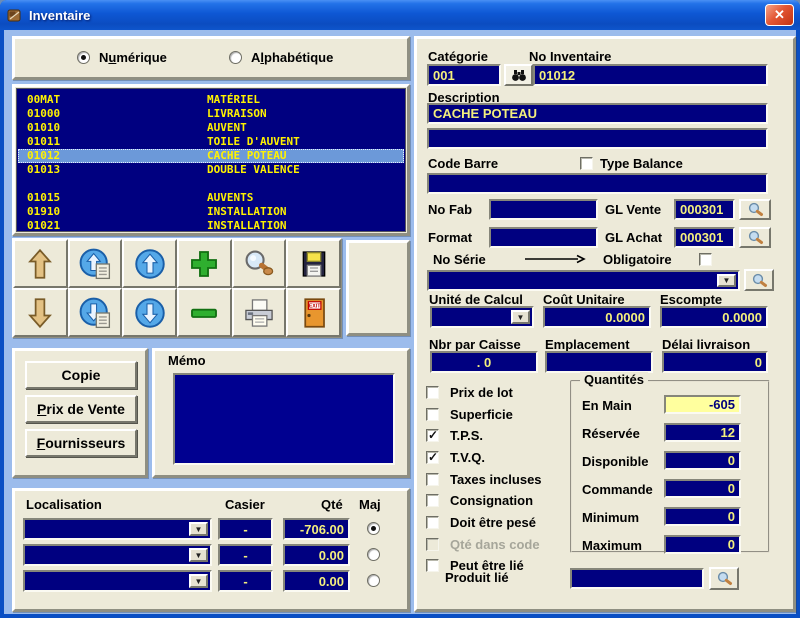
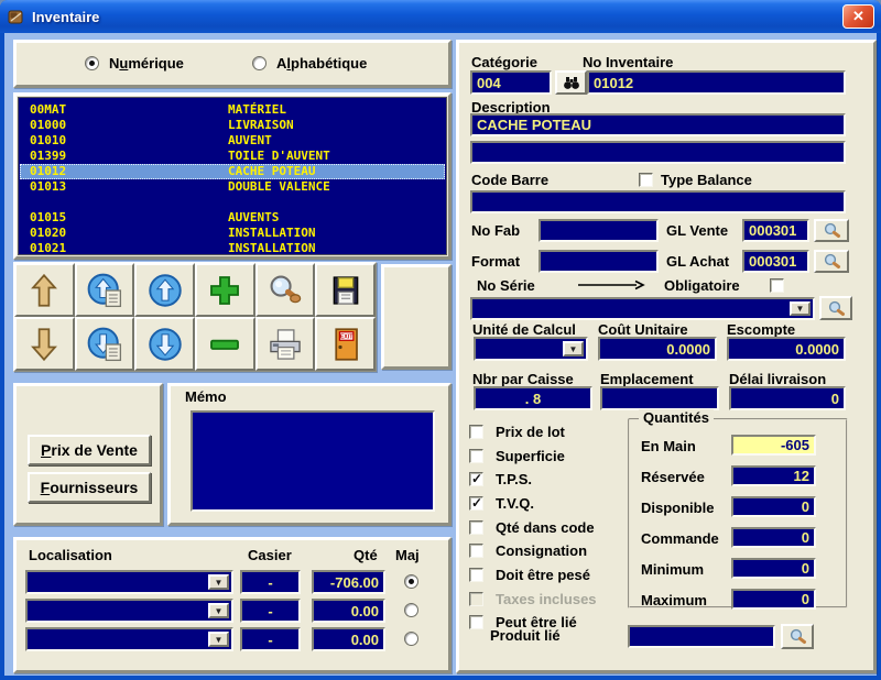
  Inventaire
  ✕
  Numérique
  Alphabétique
  00MAT
  MATÉRIEL
  01000
  LIVRAISON
  01010
  AUVENT
- 01011
+ 01399
  TOILE D'AUVENT
  01012
  CACHE POTEAU
  01013
  DOUBLE VALENCE
  01015
  AUVENTS
- 01910
+ 01020
  INSTALLATION
  01021
  INSTALLATION
- Copie
  Prix de Vente
  Fournisseurs
  Mémo
  Localisation
  Casier
  Qté
  Maj
  ▼
  -
  -706.00
  ▼
  -
  0.00
  ▼
  -
  0.00
  Catégorie
- 001
+ 004
  No Inventaire
  01012
  Description
  CACHE POTEAU
  Code Barre
  Type Balance
  No Fab
  GL Vente
  000301
  Format
  GL Achat
  000301
  No Série
  Obligatoire
  ▼
  Unité de Calcul
  ▼
  Coût Unitaire
  0.0000
  Escompte
  0.0000
  Nbr par Caisse
- . 0
+ . 8
  Emplacement
  Délai livraison
  0
  Prix de lot
  Superficie
  T.P.S.
  T.V.Q.
- Taxes incluses
+ Qté dans code
  Consignation
  Doit être pesé
- Qté dans code
+ Taxes incluses
  Peut être lié
  Quantités
  En Main
  -605
  Réservée
  12
  Disponible
  0
  Commande
  0
  Minimum
  0
  Maximum
  0
  Produit lié
